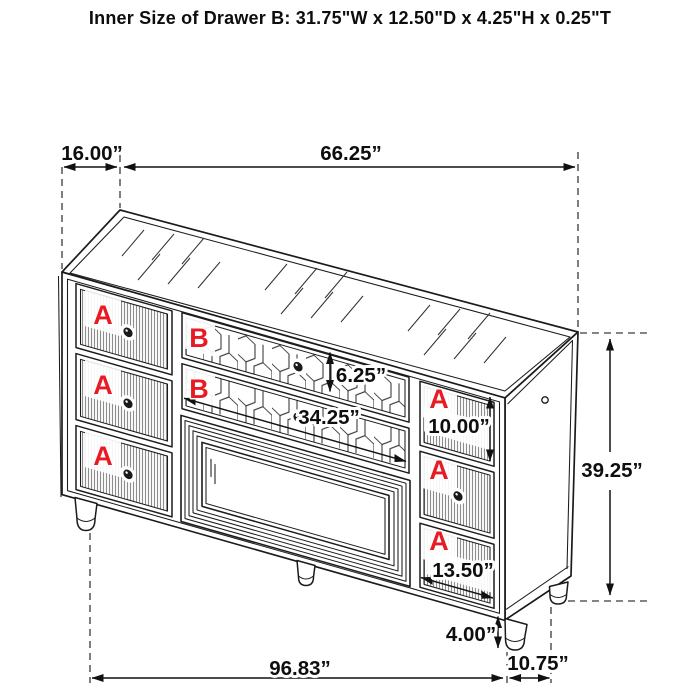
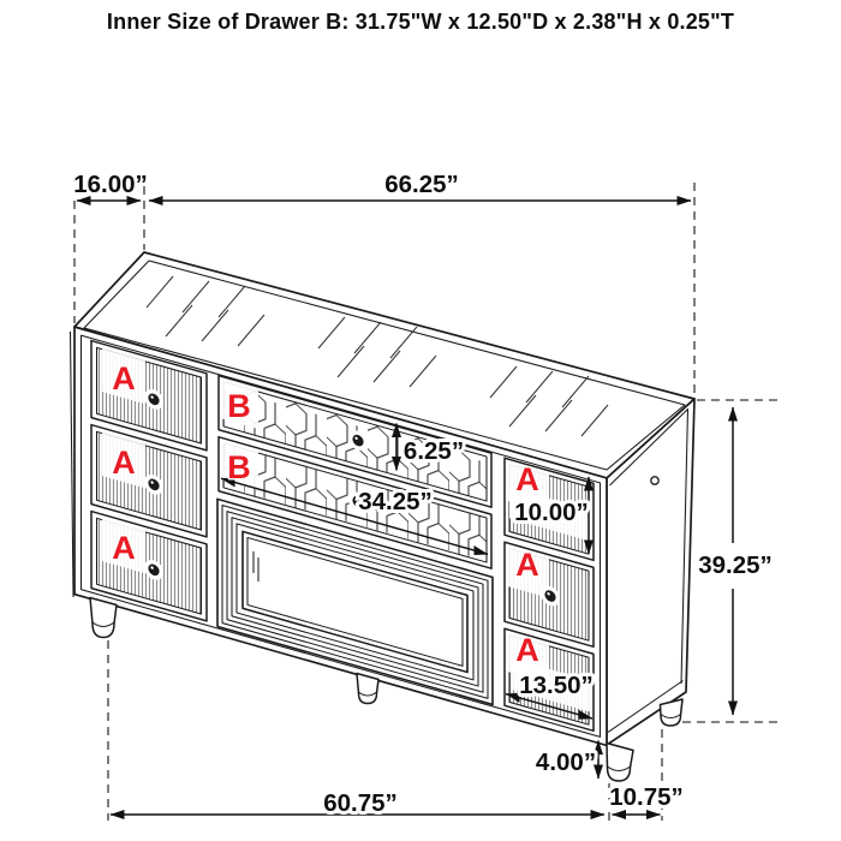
- Inner Size of Drawer B: 31.75"W x 12.50"D x 4.25"H x 0.25"T
+ Inner Size of Drawer B: 31.75"W x 12.50"D x 2.38"H x 0.25"T
  16.00”
  66.25”
  6.25”
  34.25”
  10.00”
  39.25”
  13.50”
  4.00”
- 96.83”
+ 60.75”
  10.75”
  A
  A
  A
  B
  B
  A
  A
  A
